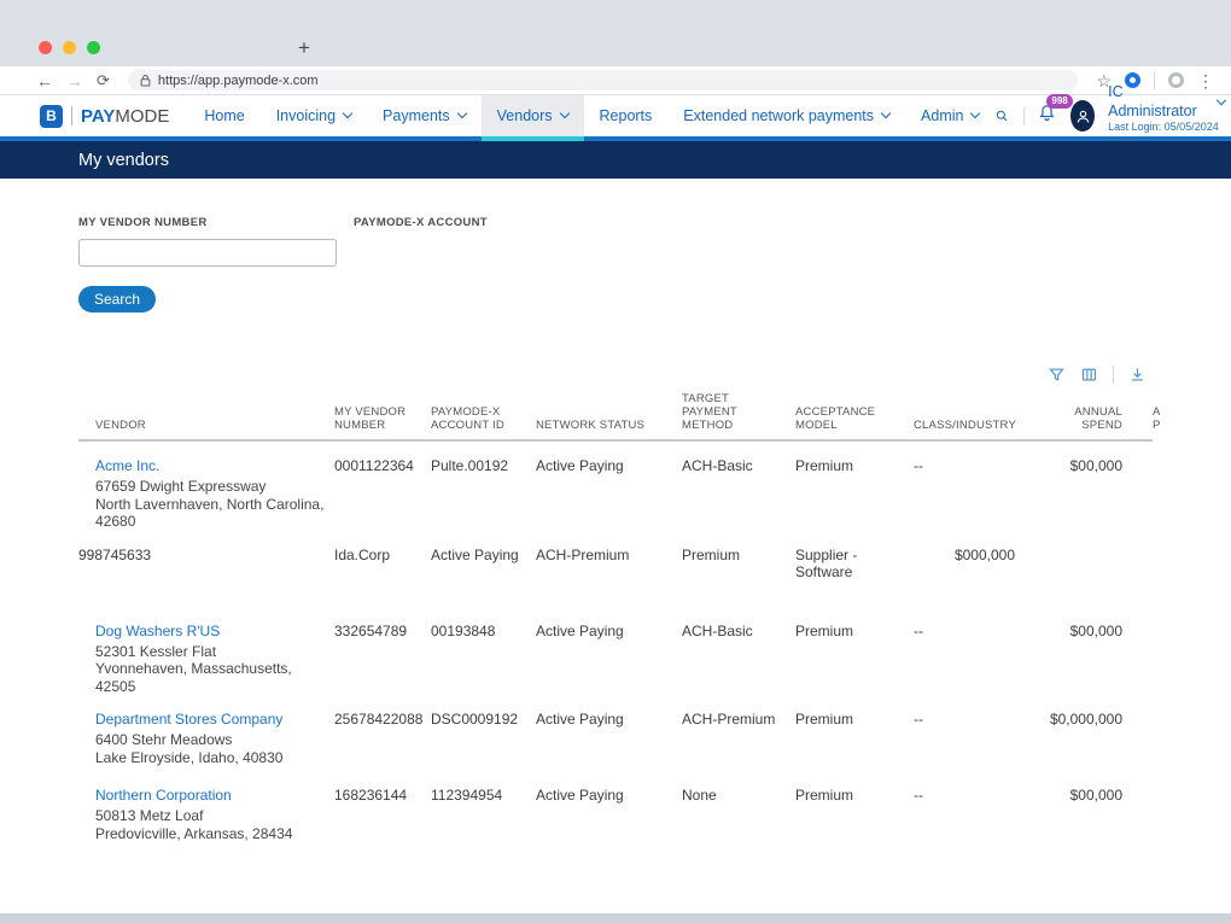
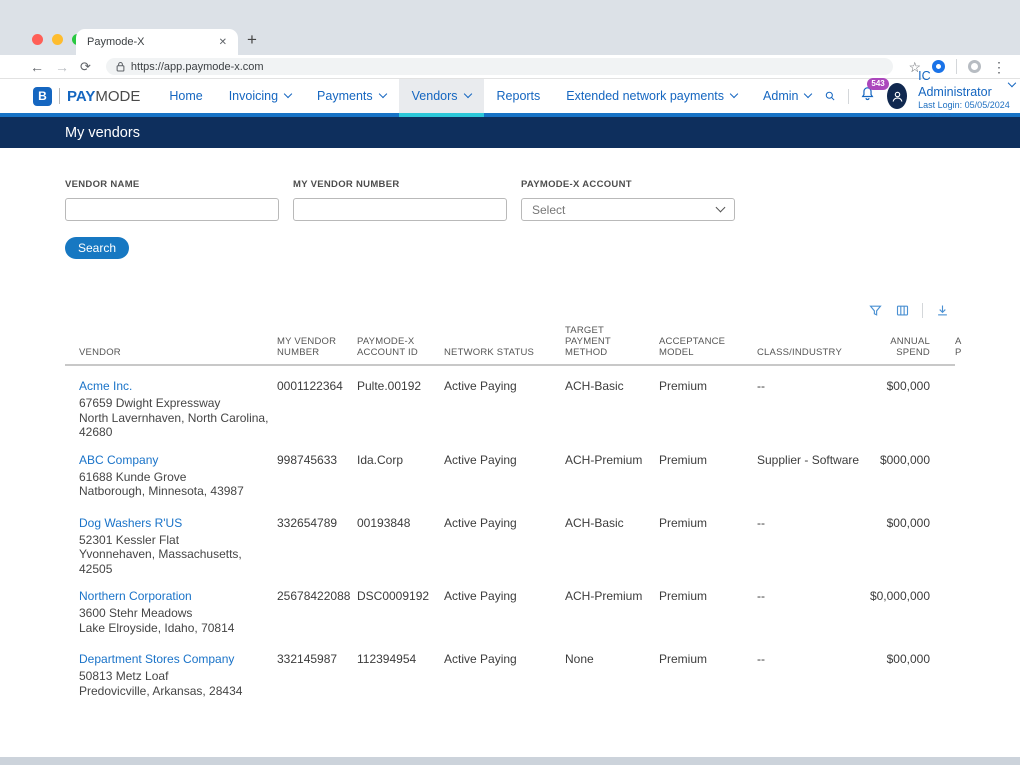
+ Paymode-X
+ ✕
  +
  ←
  →
  ⟳
  https://app.paymode-x.com
  ☆
  ⋮
  B
  PAY
  MODE
  Home
  Invoicing
  Payments
  Vendors
  Reports
  Extended network payments
  Admin
- 998
+ 543
  IC Administrator
  Last Login: 05/05/2024
  My vendors
+ VENDOR NAME
  MY VENDOR NUMBER
  PAYMODE-X ACCOUNT
+ Select
  Search
  VENDOR
  MY VENDOR
  NUMBER
  PAYMODE-X
  ACCOUNT ID
  NETWORK STATUS
  TARGET
  PAYMENT METHOD
  ACCEPTANCE MODEL
  CLASS/INDUSTRY
  ANNUAL SPEND
  A
  P
  Acme Inc.
  67659 Dwight Expressway
  North Lavernhaven, North Carolina, 42680
  0001122364
  Pulte.00192
  Active Paying
  ACH-Basic
  Premium
  --
  $00,000
+ ABC Company
+ 61688 Kunde Grove
+ Natborough, Minnesota, 43987
  998745633
  Ida.Corp
  Active Paying
  ACH-Premium
  Premium
  Supplier - Software
  $000,000
  Dog Washers R'US
  52301 Kessler Flat
  Yvonnehaven, Massachusetts, 42505
  332654789
  00193848
  Active Paying
  ACH-Basic
  Premium
  --
  $00,000
- Department Stores Company
+ Northern Corporation
- 6400 Stehr Meadows
+ 3600 Stehr Meadows
- Lake Elroyside, Idaho, 40830
+ Lake Elroyside, Idaho, 70814
  25678422088
  DSC0009192
  Active Paying
  ACH-Premium
  Premium
  --
  $0,000,000
- Northern Corporation
+ Department Stores Company
  50813 Metz Loaf
  Predovicville, Arkansas, 28434
- 168236144
+ 332145987
  112394954
  Active Paying
  None
  Premium
  --
  $00,000
